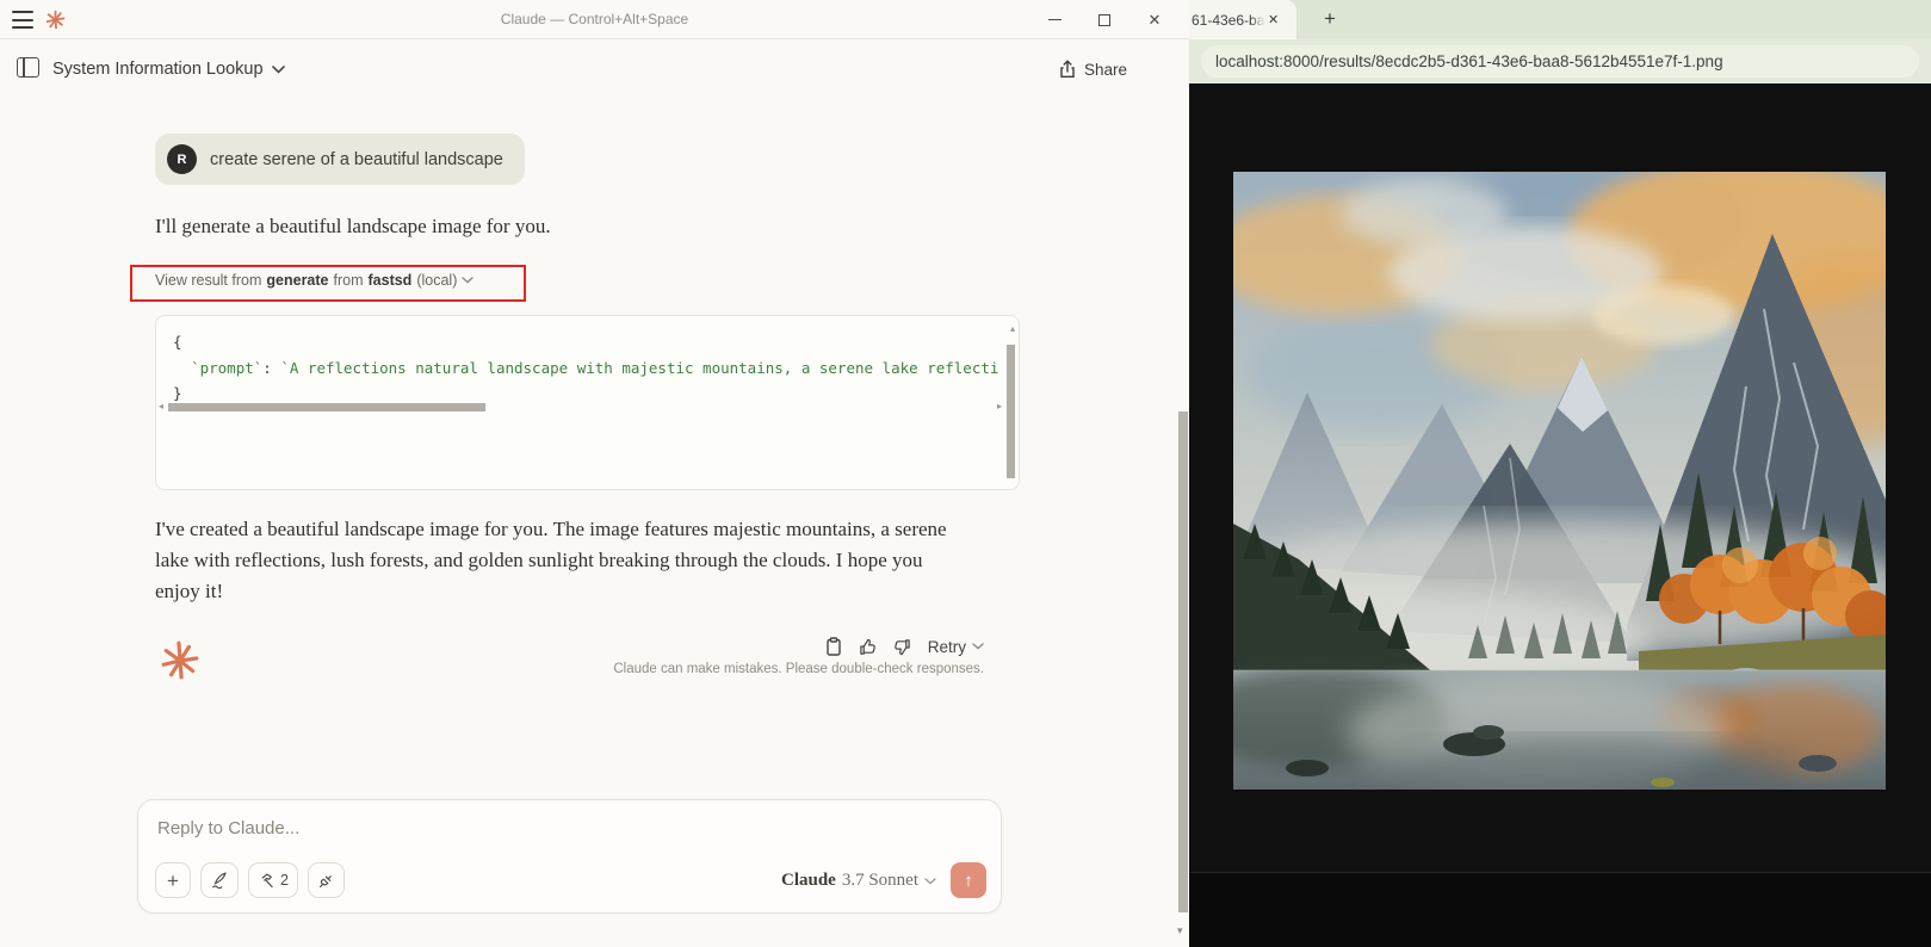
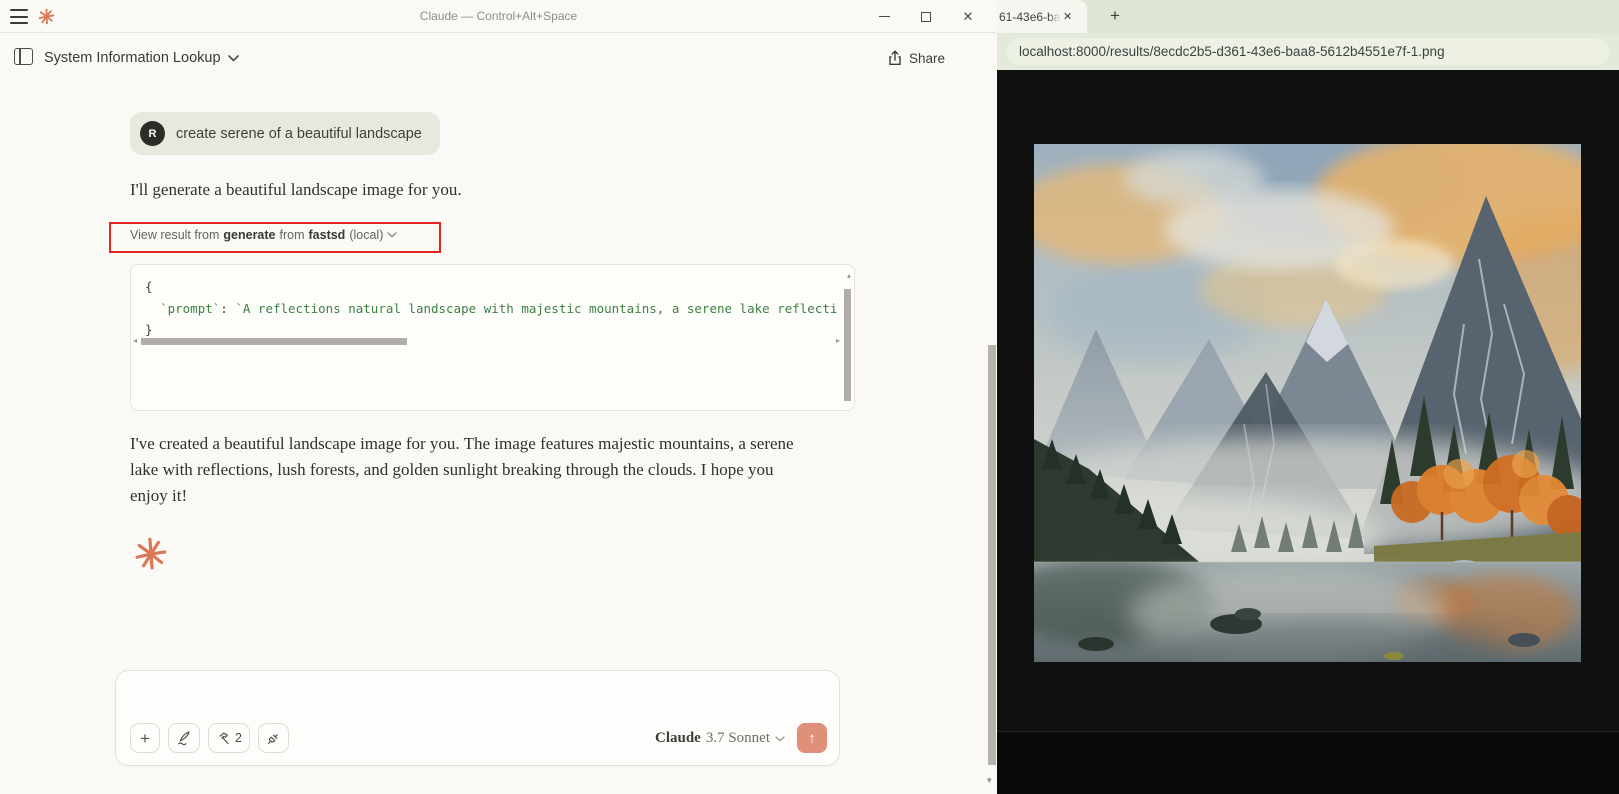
  Claude — Control+Alt+Space
  ✕
  System Information Lookup
  Share
  R
  create serene of a beautiful landscape
  I'll generate a beautiful landscape image for you.
  View result from
  generate
  from
  fastsd
  (local)
  {
  `prompt`: `A reflections natural landscape with majestic mountains, a serene lake reflecti
  }
  ◂
  ▸
  ▴
  I've created a beautiful landscape image for you. The image features majestic mountains, a serene lake with reflections, lush forests, and golden sunlight breaking through the clouds. I hope you enjoy it!
- Retry
- Claude can make mistakes. Please double-check responses.
- Reply to Claude...
  +
  2
  Claude
  3.7 Sonnet
  ↑
  ▾
  ✕
  +
  localhost:8000/results/8ecdc2b5-d361-43e6-baa8-5612b4551e7f-1.png
